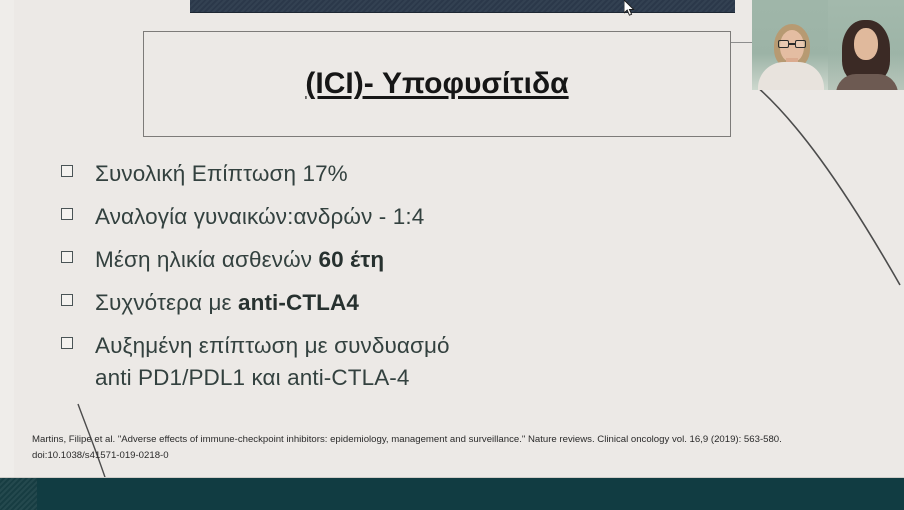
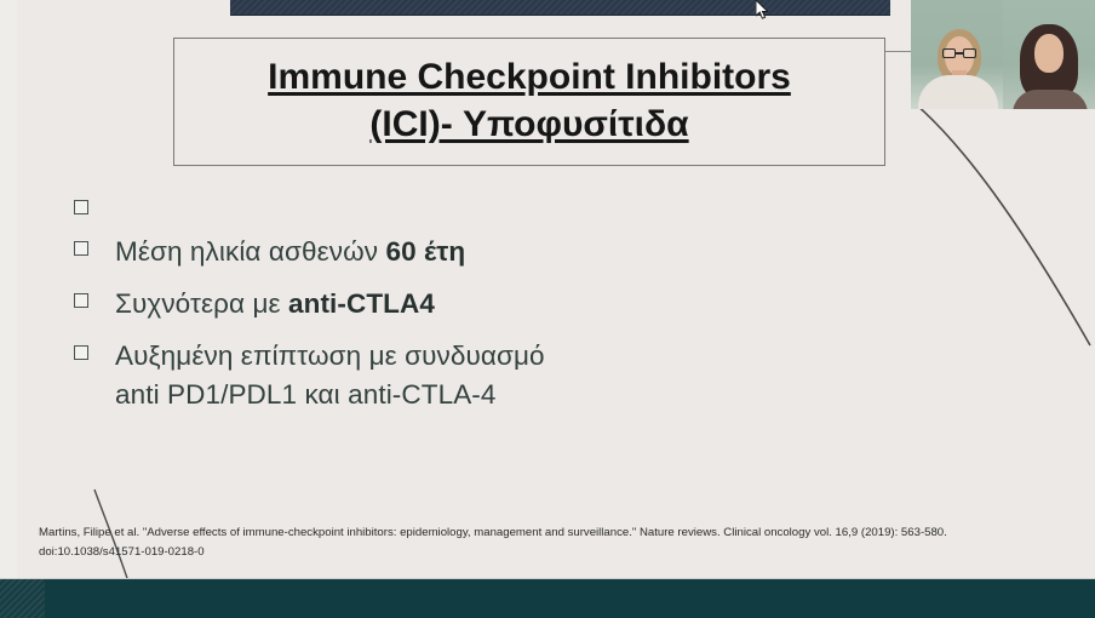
+ Immune Checkpoint Inhibitors
  (ICI)- Υποφυσίτιδα
- Συνολική Επίπτωση 17%
- Αναλογία γυναικών:ανδρών - 1:4
  Μέση ηλικία ασθενών 60 έτη
  Συχνότερα με anti-CTLA4
  Αυξημένη επίπτωση με συνδυασμό
  anti PD1/PDL1 και anti-CTLA-4
  Martins, Filipe et al. "Adverse effects of immune-checkpoint inhibitors: epidemiology, management and surveillance." Nature reviews. Clinical oncology vol. 16,9 (2019): 563-580. doi:10.1038/s41571-019-0218-0
